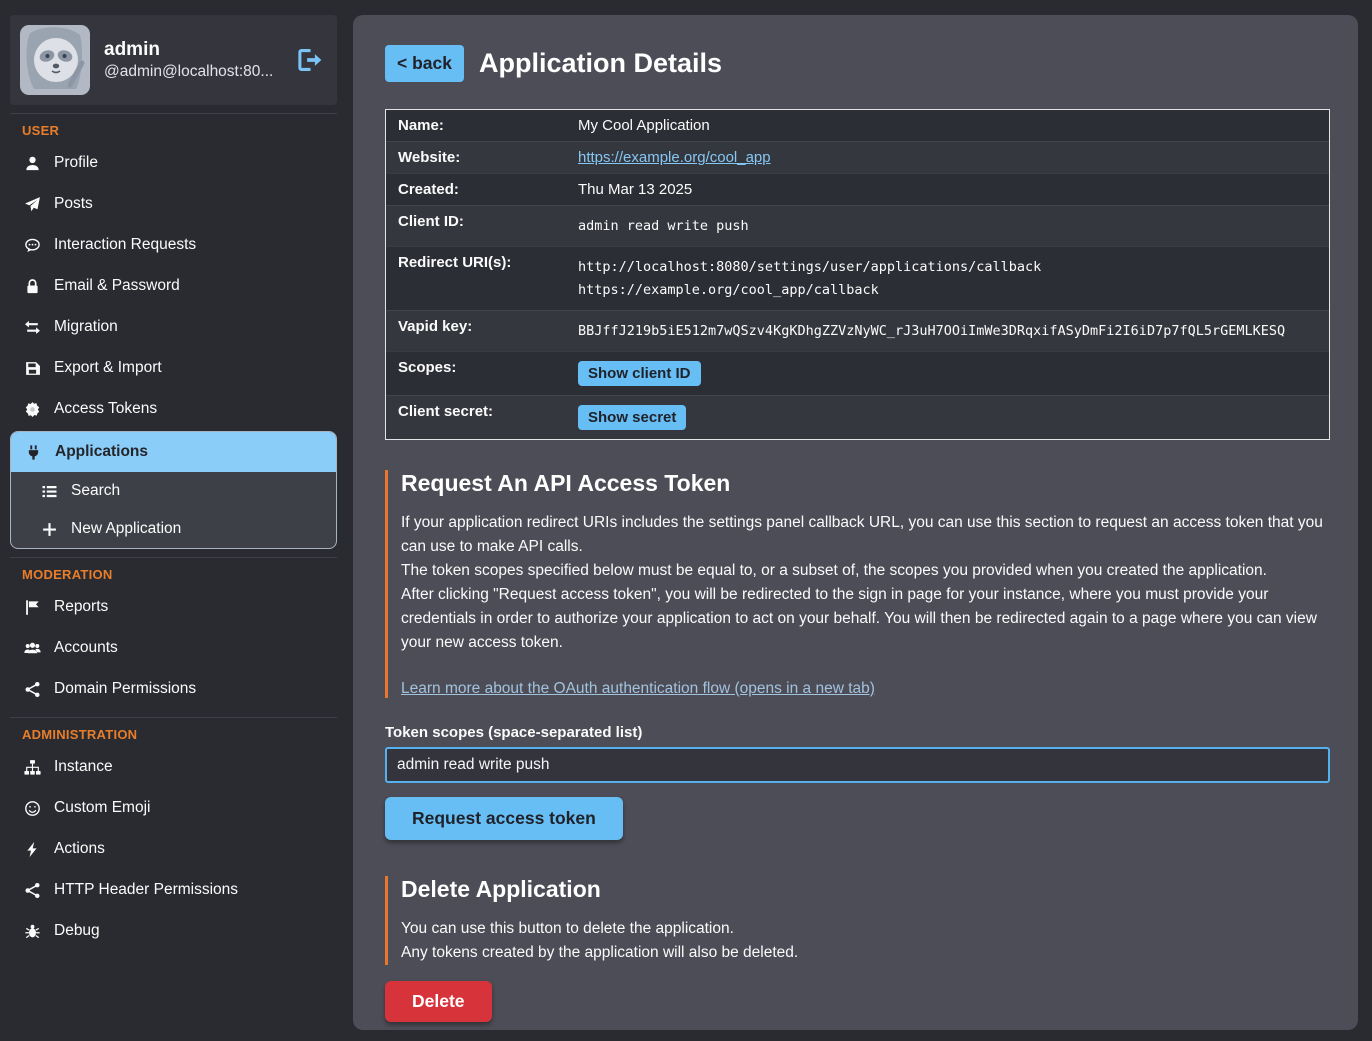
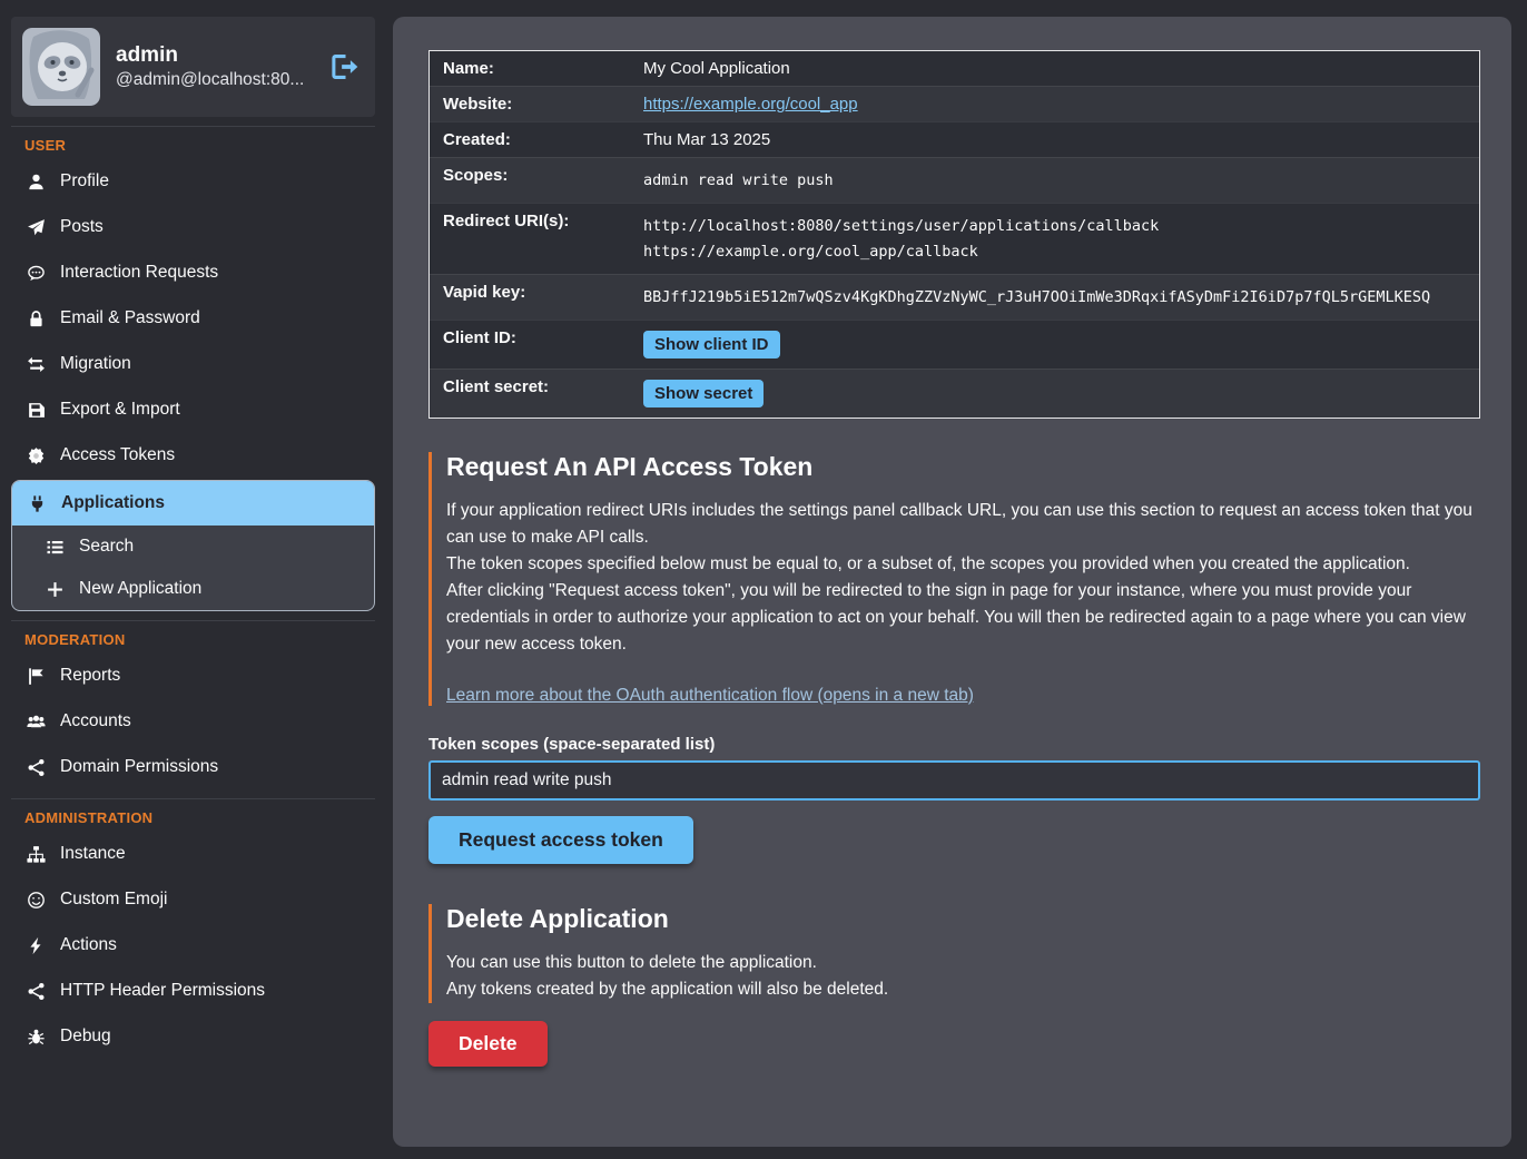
  admin
  @admin@localhost:80...
  USER
  Profile
  Posts
  Interaction Requests
  Email & Password
  Migration
  Export & Import
  Access Tokens
  Applications
  Search
  New Application
  MODERATION
  Reports
  Accounts
  Domain Permissions
  ADMINISTRATION
  Instance
  Custom Emoji
  Actions
  HTTP Header Permissions
  Debug
- < back
- Application Details
  Name:
  My Cool Application
  Website:
  https://example.org/cool_app
  Created:
  Thu Mar 13 2025
- Client ID:
+ Scopes:
  admin read write push
  Redirect URI(s):
  http://localhost:8080/settings/user/applications/callback
  https://example.org/cool_app/callback
  Vapid key:
  BBJffJ219b5iE512m7wQSzv4KgKDhgZZVzNyWC_rJ3uH7OOiImWe3DRqxifASyDmFi2I6iD7p7fQL5rGEMLKESQ
- Scopes:
+ Client ID:
  Show client ID
  Client secret:
  Show secret
  Request An API Access Token
  If your application redirect URIs includes the settings panel callback URL, you can use this section to request an access token that you can use to make API calls.
  The token scopes specified below must be equal to, or a subset of, the scopes you provided when you created the application.
  After clicking "Request access token", you will be redirected to the sign in page for your instance, where you must provide your credentials in order to authorize your application to act on your behalf. You will then be redirected again to a page where you can view your new access token.
  Learn more about the OAuth authentication flow (opens in a new tab)
  Token scopes (space-separated list)
  admin read write push
  Request access token
  Delete Application
  You can use this button to delete the application.
  Any tokens created by the application will also be deleted.
  Delete
